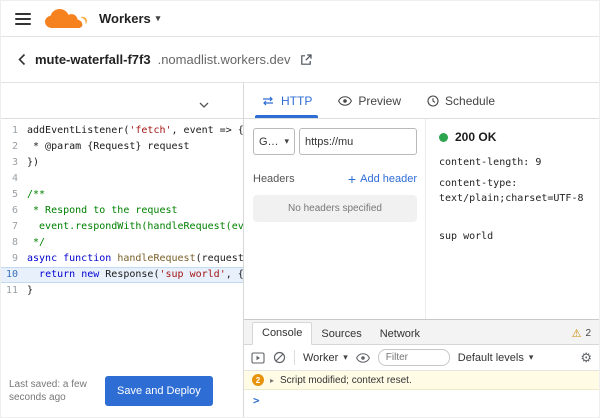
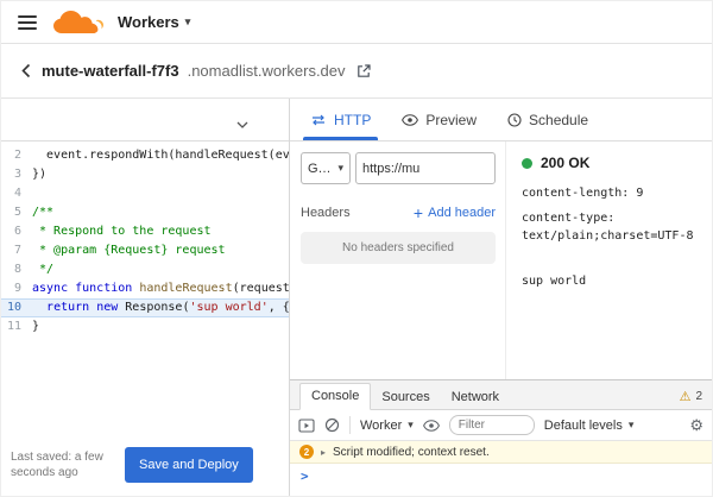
  Workers
  ▾
  mute-waterfall-f7f3
  .nomadlist.workers.dev
- 1
- addEventListener('fetch', event => {
  2
- * @param {Request} request
+ event.respondWith(handleRequest(ev
  3
  })
  4
  5
  /**
  6
  * Respond to the request
  7
- event.respondWith(handleRequest(ev
+ * @param {Request} request
  8
  */
  9
  async function handleRequest(request
  10
  return new Response('sup world', {
  11
  }
  Last saved: a few seconds ago
  Save and Deploy
  HTTP
  Preview
  Schedule
  G…
  ▾
  https://mu
  Headers
  +
  Add header
  No headers specified
  200 OK
  content-length: 9
  content-type: text/plain;charset=UTF-8
  sup world
  Console
  Sources
  Network
  ⚠
  2
  Worker
  ▾
  Filter
  Default levels
  ▾
  ⚙
  2
  ▸
  Script modified; context reset.
  >
